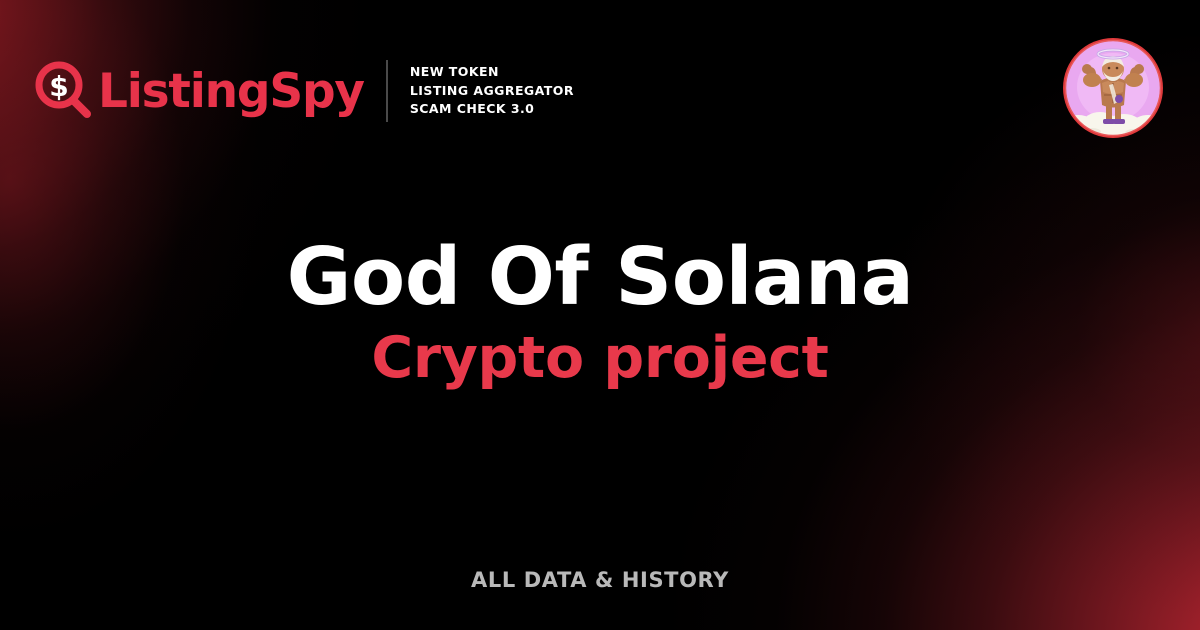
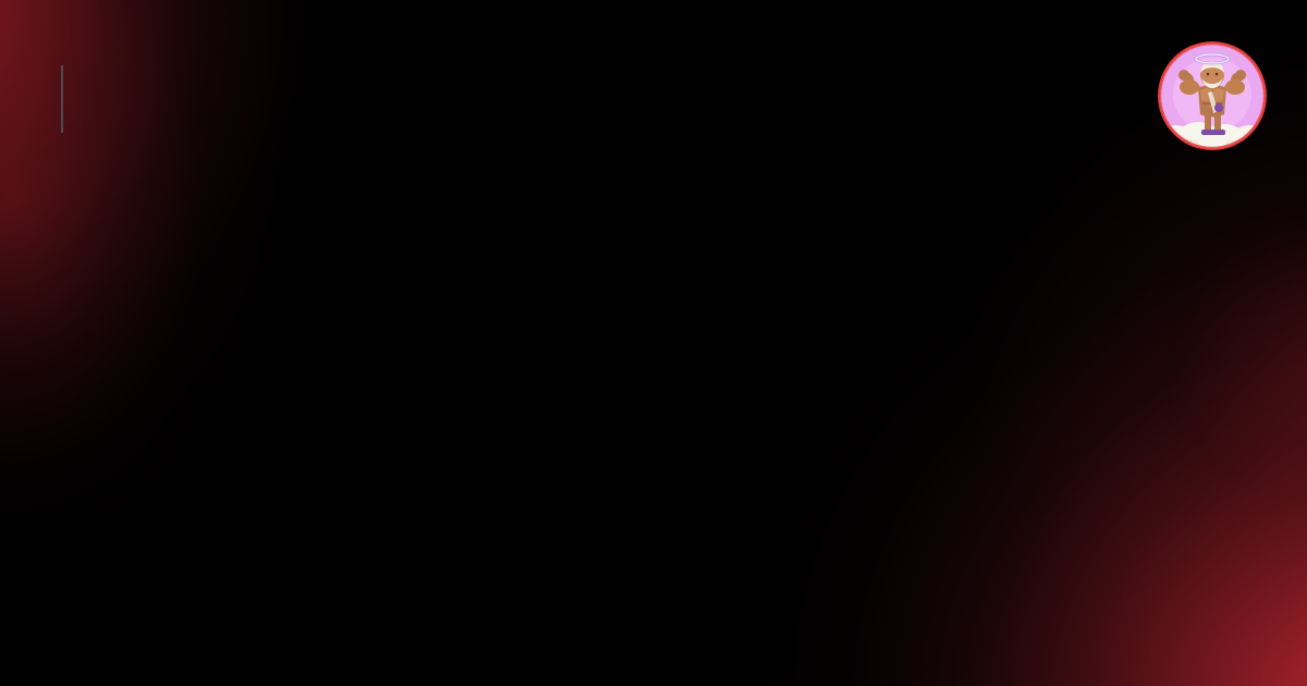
- $
- ListingSpy
- NEW TOKEN
- LISTING AGGREGATOR
- SCAM CHECK 3.0
- God Of Solana
- Crypto project
- ALL DATA & HISTORY
